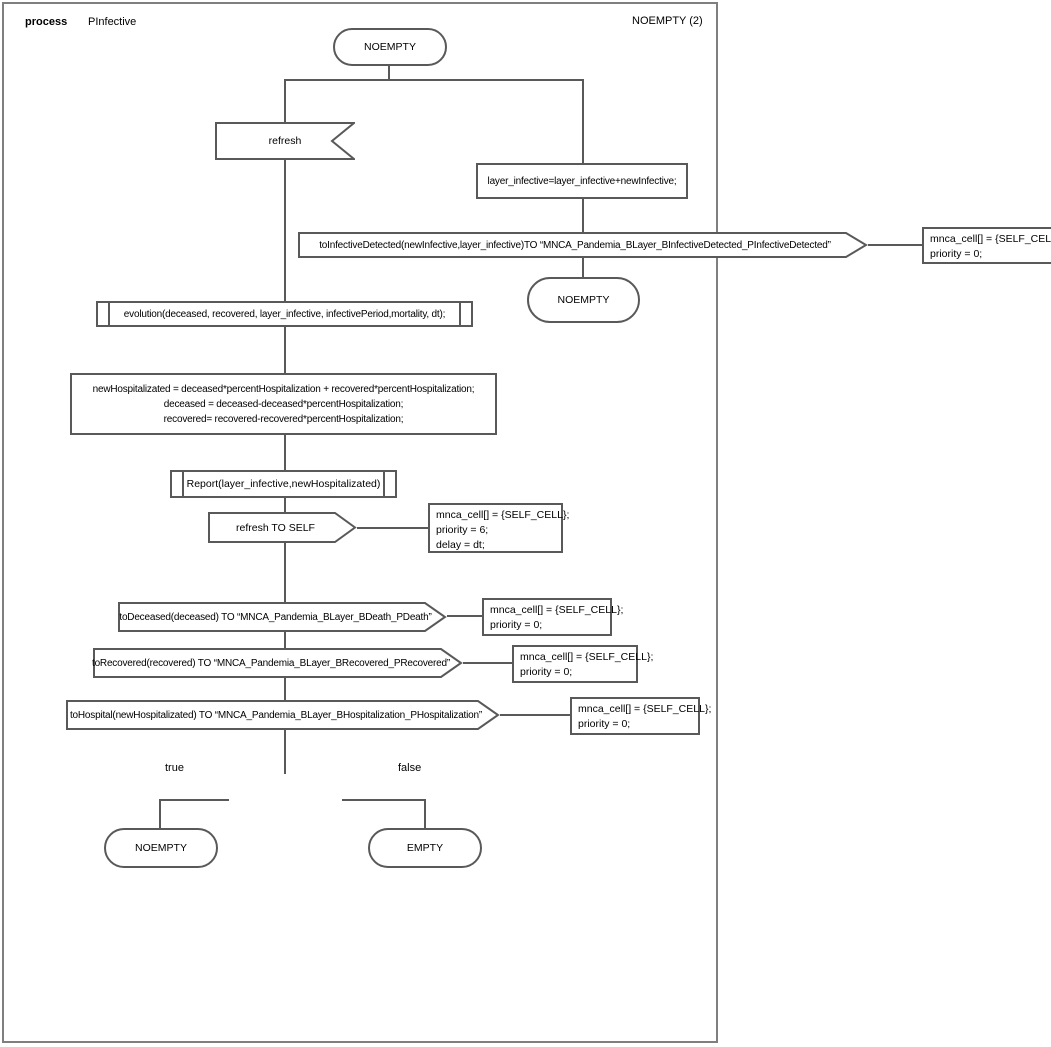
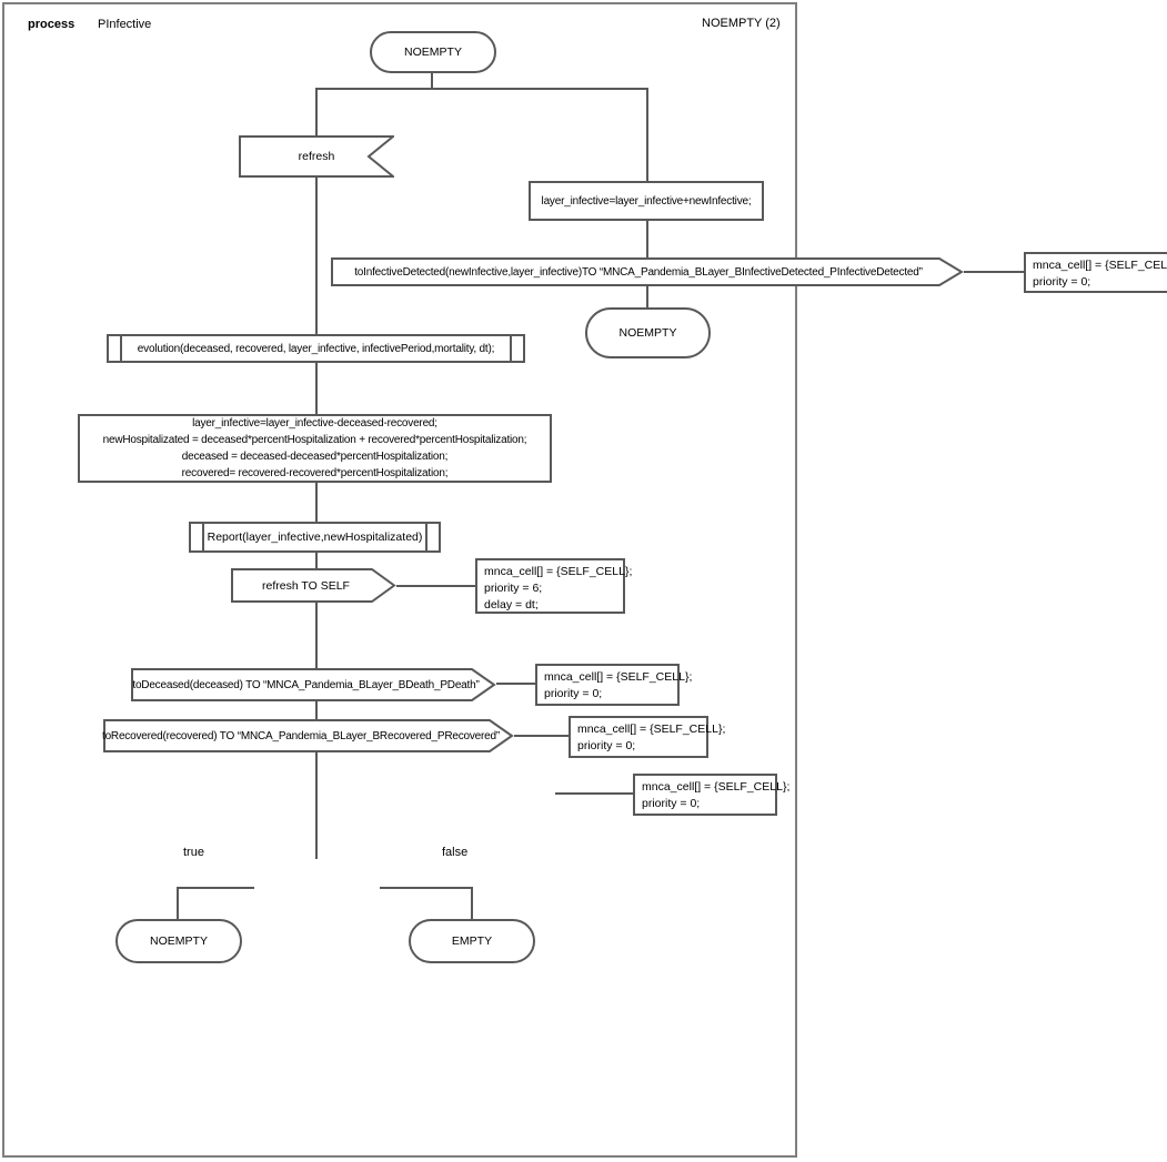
  process
  PInfective
  NOEMPTY (2)
  NOEMPTY
  refresh
  layer_infective=layer_infective+newInfective;
  toInfectiveDetected(newInfective,layer_infective)TO “MNCA_Pandemia_BLayer_BInfectiveDetected_PInfectiveDetected”
  mnca_cell[] = {SELF_CEL
  priority = 0;
  NOEMPTY
  evolution(deceased, recovered, layer_infective, infectivePeriod,mortality, dt);
+ layer_infective=layer_infective-deceased-recovered;
  newHospitalizated = deceased*percentHospitalization + recovered*percentHospitalization;
  deceased = deceased-deceased*percentHospitalization;
  recovered= recovered-recovered*percentHospitalization;
  Report(layer_infective,newHospitalizated)
  refresh TO SELF
  mnca_cell[] = {SELF_CELL};
  priority = 6;
  delay = dt;
  toDeceased(deceased) TO “MNCA_Pandemia_BLayer_BDeath_PDeath”
  mnca_cell[] = {SELF_CELL};
  priority = 0;
  toRecovered(recovered) TO “MNCA_Pandemia_BLayer_BRecovered_PRecovered”
  mnca_cell[] = {SELF_CELL};
  priority = 0;
- toHospital(newHospitalizated) TO “MNCA_Pandemia_BLayer_BHospitalization_PHospitalization”
  mnca_cell[] = {SELF_CELL};
  priority = 0;
  true
  false
  NOEMPTY
  EMPTY
